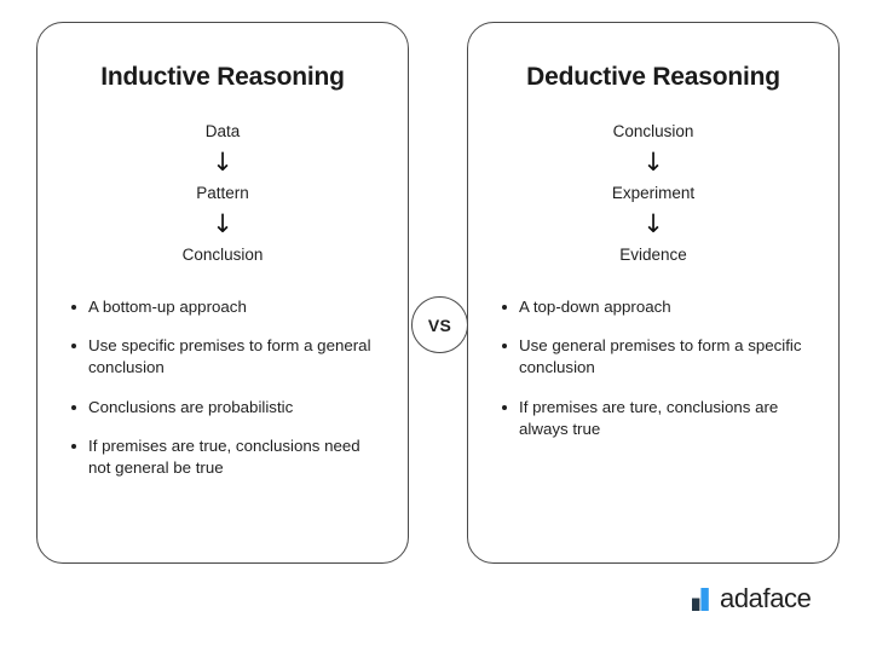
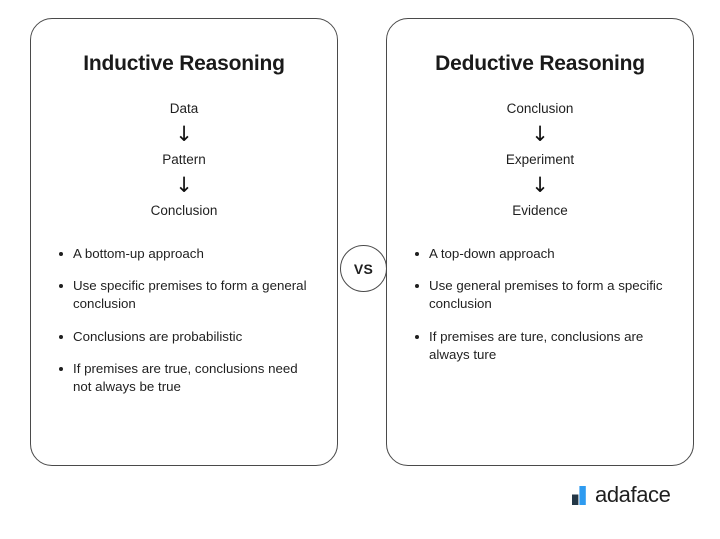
  Inductive Reasoning
  Data
  ↓
  Pattern
  ↓
  Conclusion
  A bottom-up approach
  Use specific premises to form a general conclusion
  Conclusions are probabilistic
- If premises are true, conclusions need not general be true
+ If premises are true, conclusions need not always be true
  Deductive Reasoning
  Conclusion
  ↓
  Experiment
  ↓
  Evidence
  A top-down approach
  Use general premises to form a specific conclusion
- If premises are ture, conclusions are always true
+ If premises are ture, conclusions are always ture
  VS
  adaface
